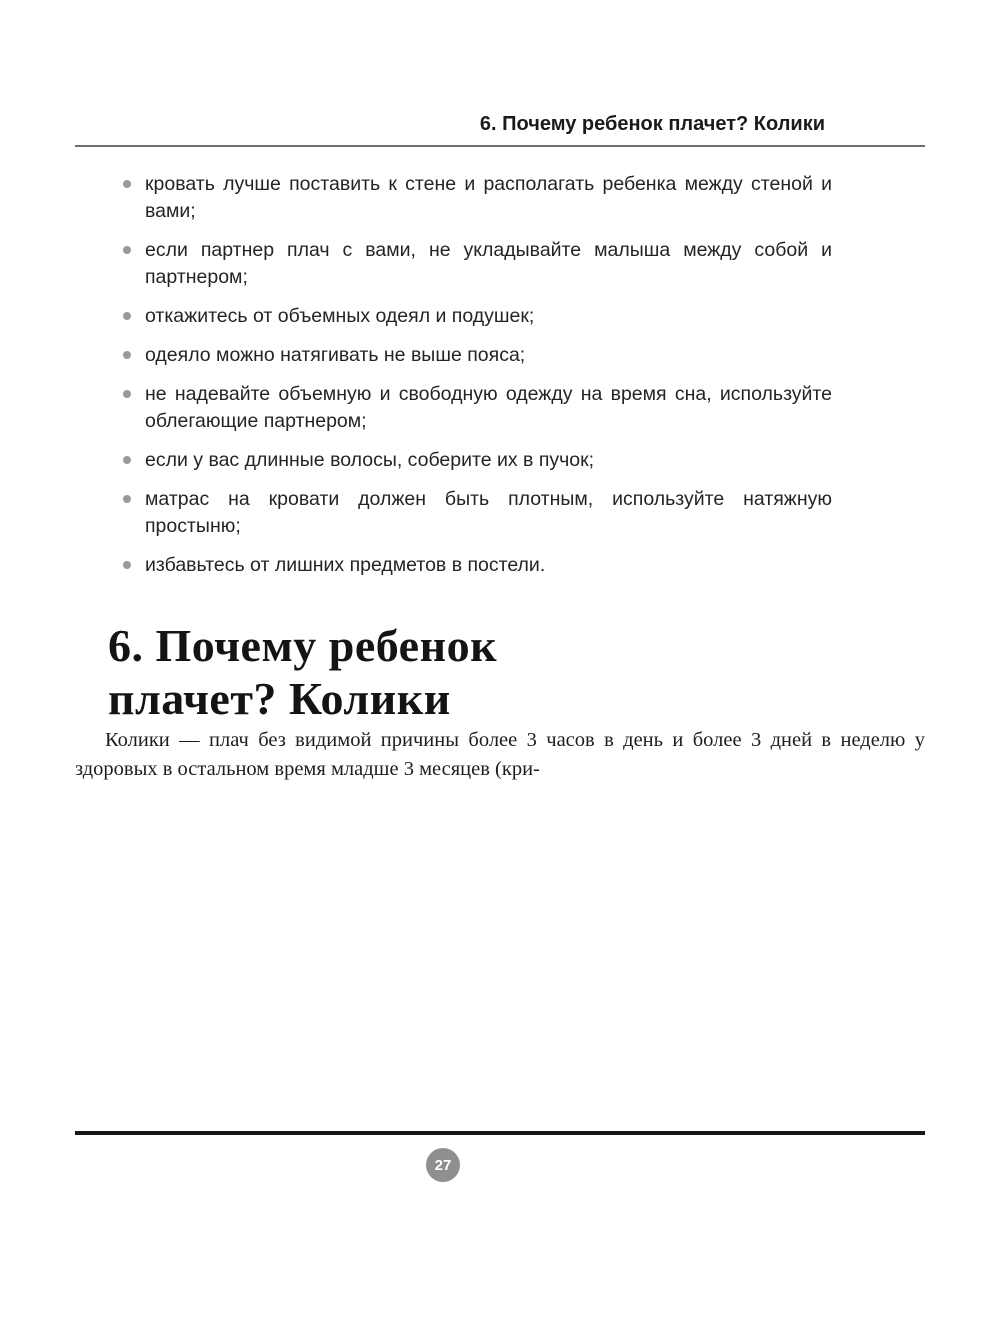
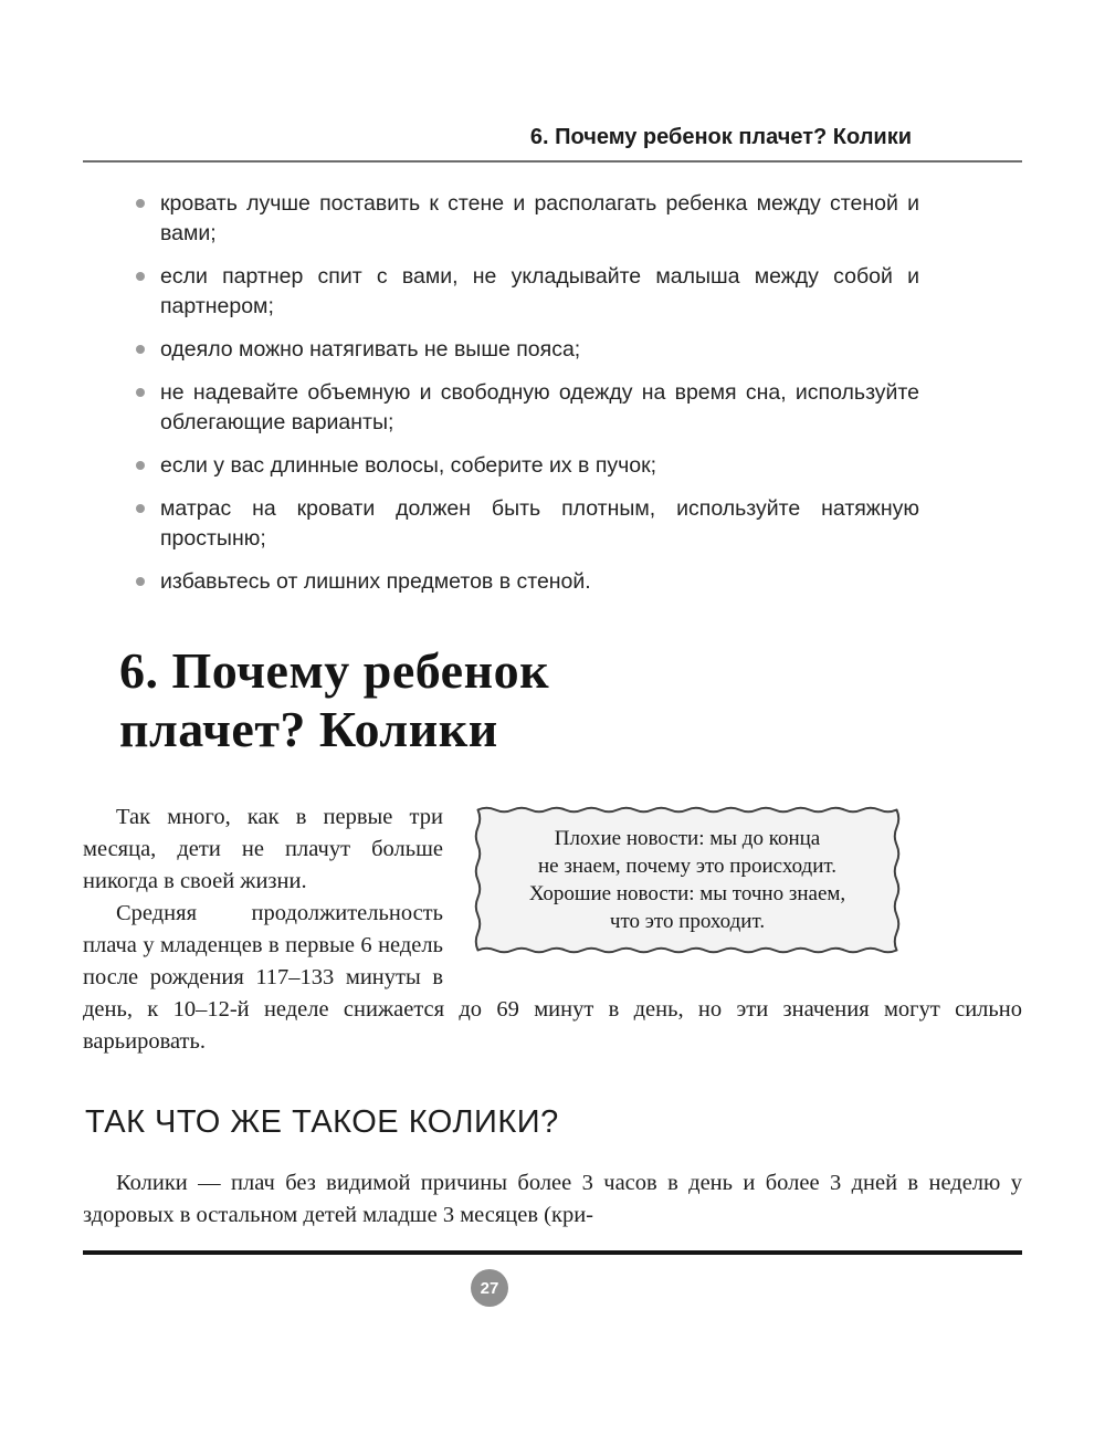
  6. Почему ребенок плачет? Колики
  кровать лучше поставить к стене и располагать ребенка между стеной и вами;
- если партнер плач с вами, не укладывайте малыша между собой и партнером;
+ если партнер спит с вами, не укладывайте малыша между собой и партнером;
- откажитесь от объемных одеял и подушек;
  одеяло можно натягивать не выше пояса;
- не надевайте объемную и свободную одежду на время сна, используйте облегающие партнером;
+ не надевайте объемную и свободную одежду на время сна, используйте облегающие варианты;
  если у вас длинные волосы, соберите их в пучок;
  матрас на кровати должен быть плотным, используйте натяжную простыню;
- избавьтесь от лишних предметов в постели.
+ избавьтесь от лишних предметов в стеной.
  6. Почему ребенок плачет? Колики
+ Плохие новости: мы до конца
+ не знаем, почему это происходит.
+ Хорошие новости: мы точно знаем,
+ что это проходит.
+ Так много, как в первые три месяца, дети не плачут больше никогда в своей жизни.
+ Средняя продолжительность плача у младенцев в первые 6 недель после рождения 117–133 минуты в день, к 10–12-й неделе снижается до 69 минут в день, но эти значения могут сильно варьировать.
+ ТАК ЧТО ЖЕ ТАКОЕ КОЛИКИ?
- Колики — плач без видимой причины более 3 часов в день и более 3 дней в неделю у здоровых в остальном время младше 3 месяцев (кри-
+ Колики — плач без видимой причины более 3 часов в день и более 3 дней в неделю у здоровых в остальном детей младше 3 месяцев (кри-
  27
